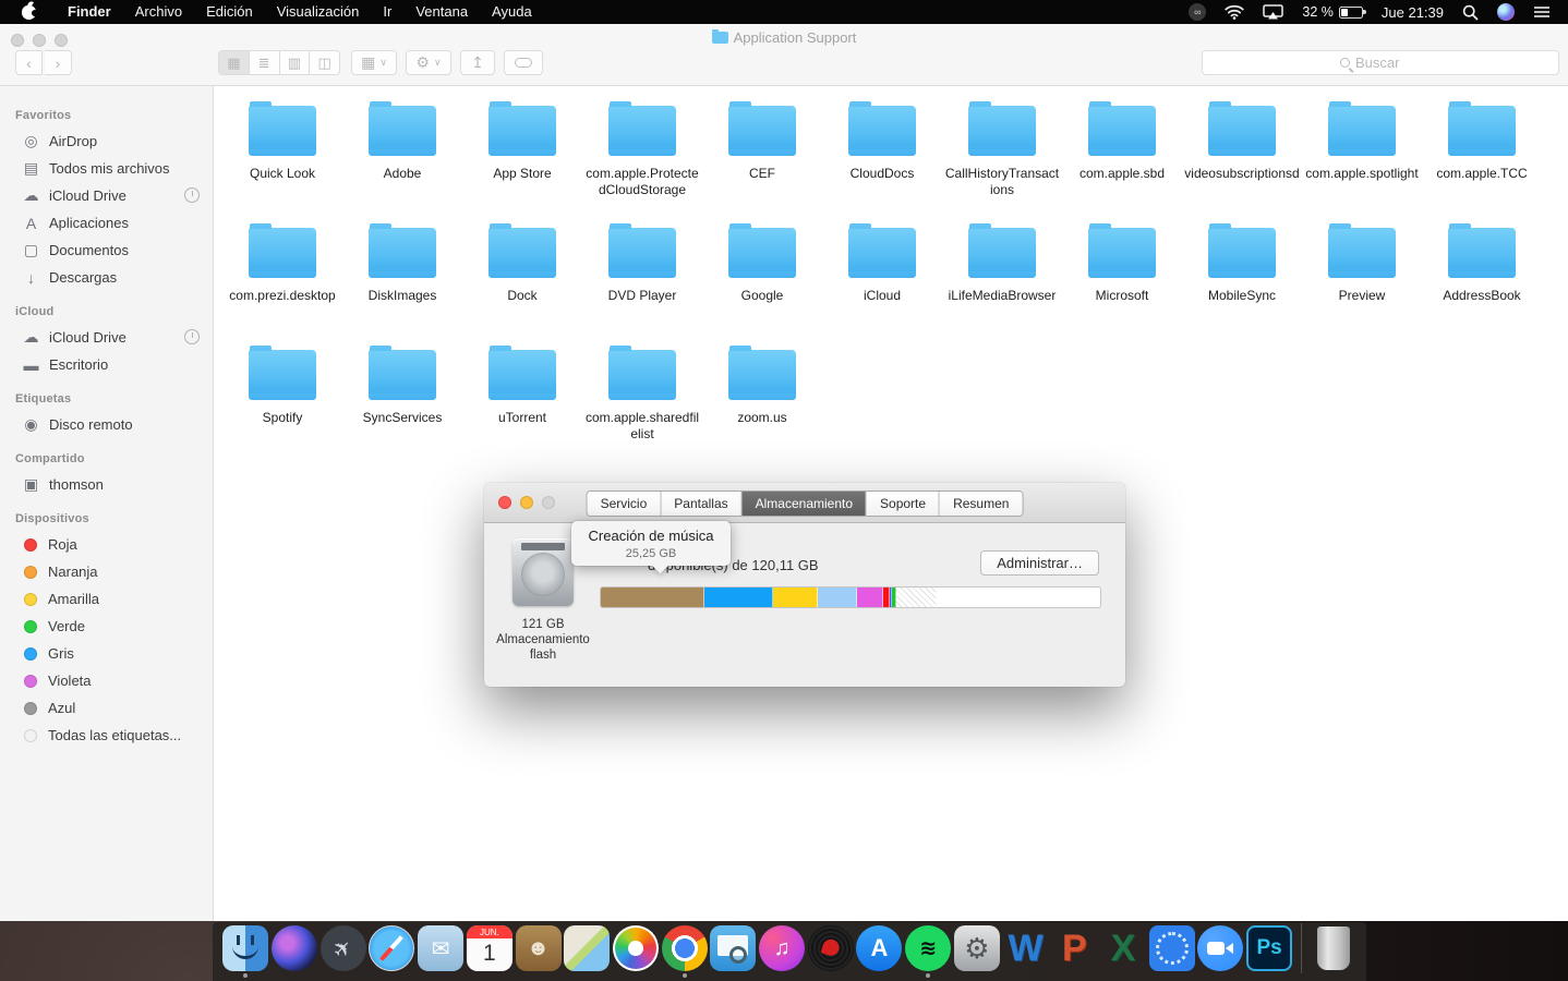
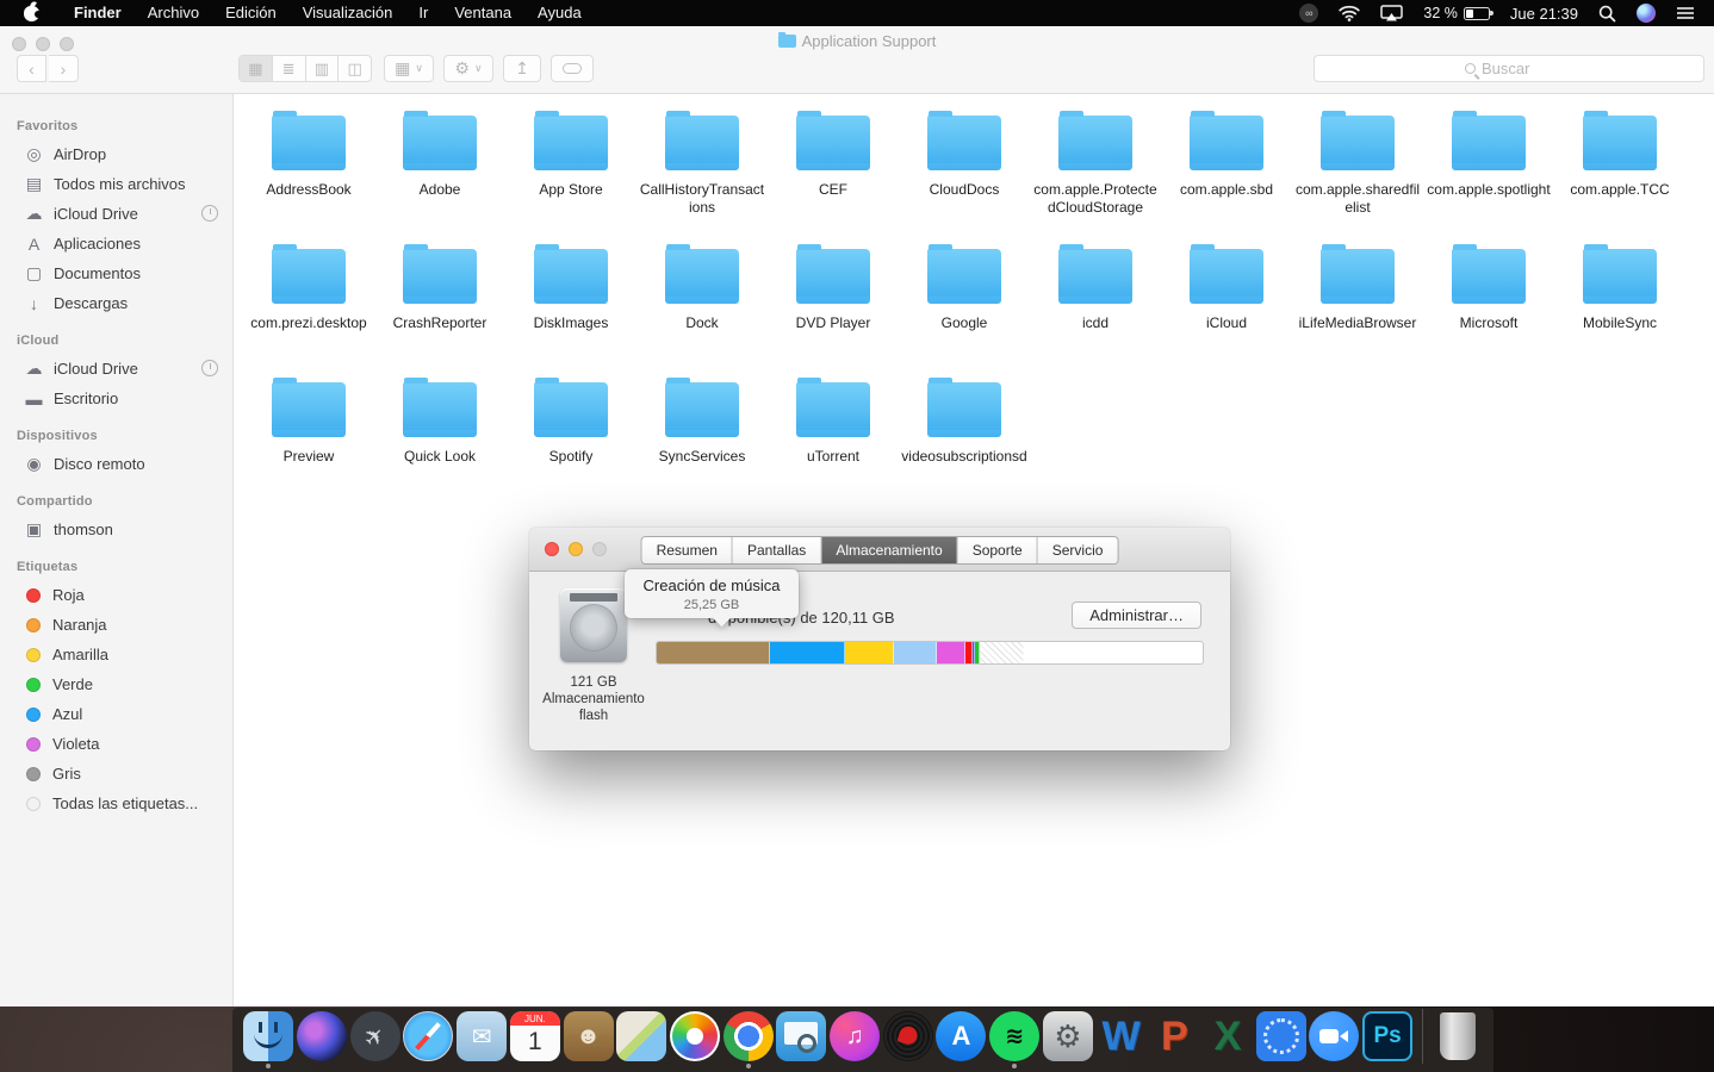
  Finder
  Archivo
  Edición
  Visualización
  Ir
  Ventana
  Ayuda
  ∞
  32 %
  Jue 21:39
  Application Support
  ‹
  ›
  ▦
  ≣
  ▥
  ◫
  ▦
  ∨
  ⚙
  ∨
  ↥
  Buscar
  Favoritos
  ◎
  AirDrop
  ▤
  Todos mis archivos
  ☁
  iCloud Drive
  A
  Aplicaciones
  ▢
  Documentos
  ↓
  Descargas
  iCloud
  ☁
  iCloud Drive
  ▬
  Escritorio
- Etiquetas
+ Dispositivos
  ◉
  Disco remoto
  Compartido
  ▣
  thomson
- Dispositivos
+ Etiquetas
  Roja
  Naranja
  Amarilla
  Verde
- Gris
+ Azul
  Violeta
- Azul
+ Gris
  Todas las etiquetas...
- Quick Look
+ AddressBook
  Adobe
  App Store
- com.apple.ProtectedCloudStorage
+ CallHistoryTransactions
  CEF
  CloudDocs
- CallHistoryTransactions
+ com.apple.ProtectedCloudStorage
  com.apple.sbd
- videosubscriptionsd
+ com.apple.sharedfilelist
  com.apple.spotlight
  com.apple.TCC
  com.prezi.desktop
+ CrashReporter
  DiskImages
  Dock
  DVD Player
  Google
+ icdd
  iCloud
  iLifeMediaBrowser
  Microsoft
  MobileSync
  Preview
- AddressBook
+ Quick Look
  Spotify
  SyncServices
  uTorrent
- com.apple.sharedfilelist
+ videosubscriptionsd
- zoom.us
- Servicio
+ Resumen
  Pantallas
  Almacenamiento
  Soporte
- Resumen
+ Servicio
  121 GB
  Almacenamiento
  flash
  Administrar…
  Creación de música
  25,25 GB
  ✉
  JUN.
  1
  ☻
  ♫
  A
  ≋
  ⚙
  W
  P
  X
  Ps
